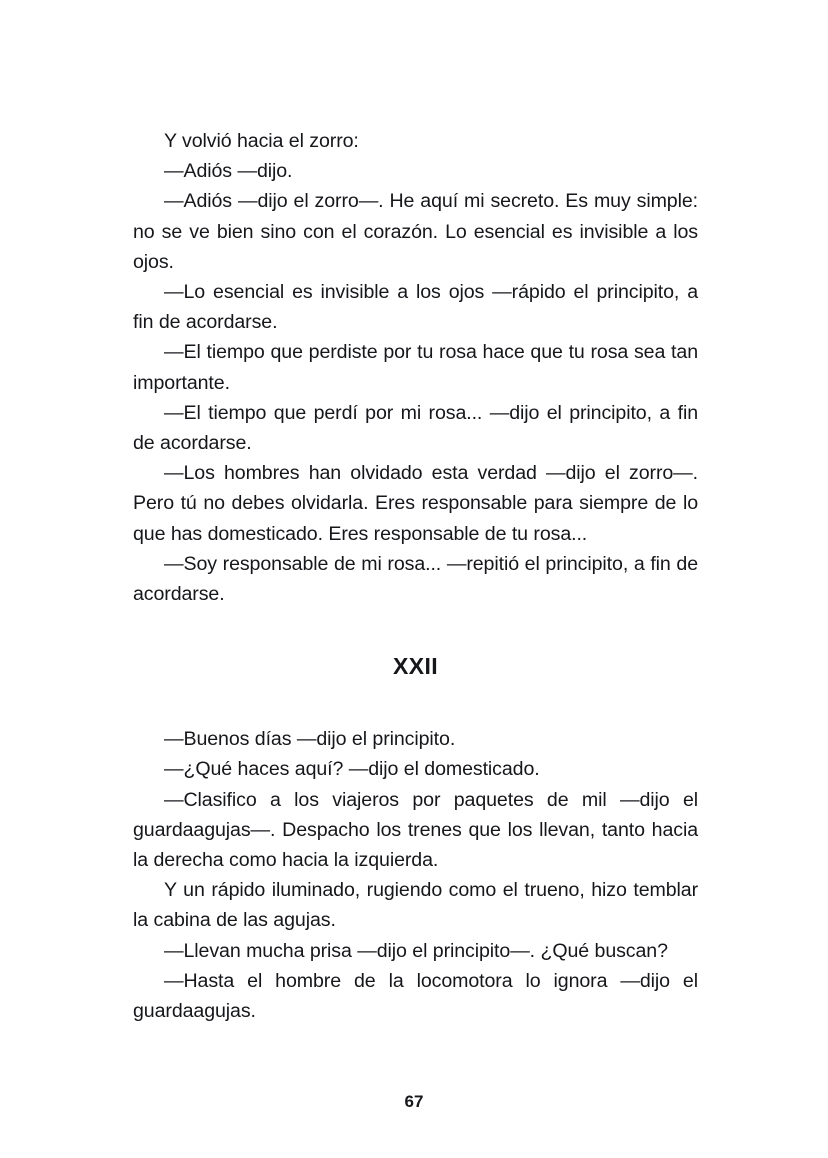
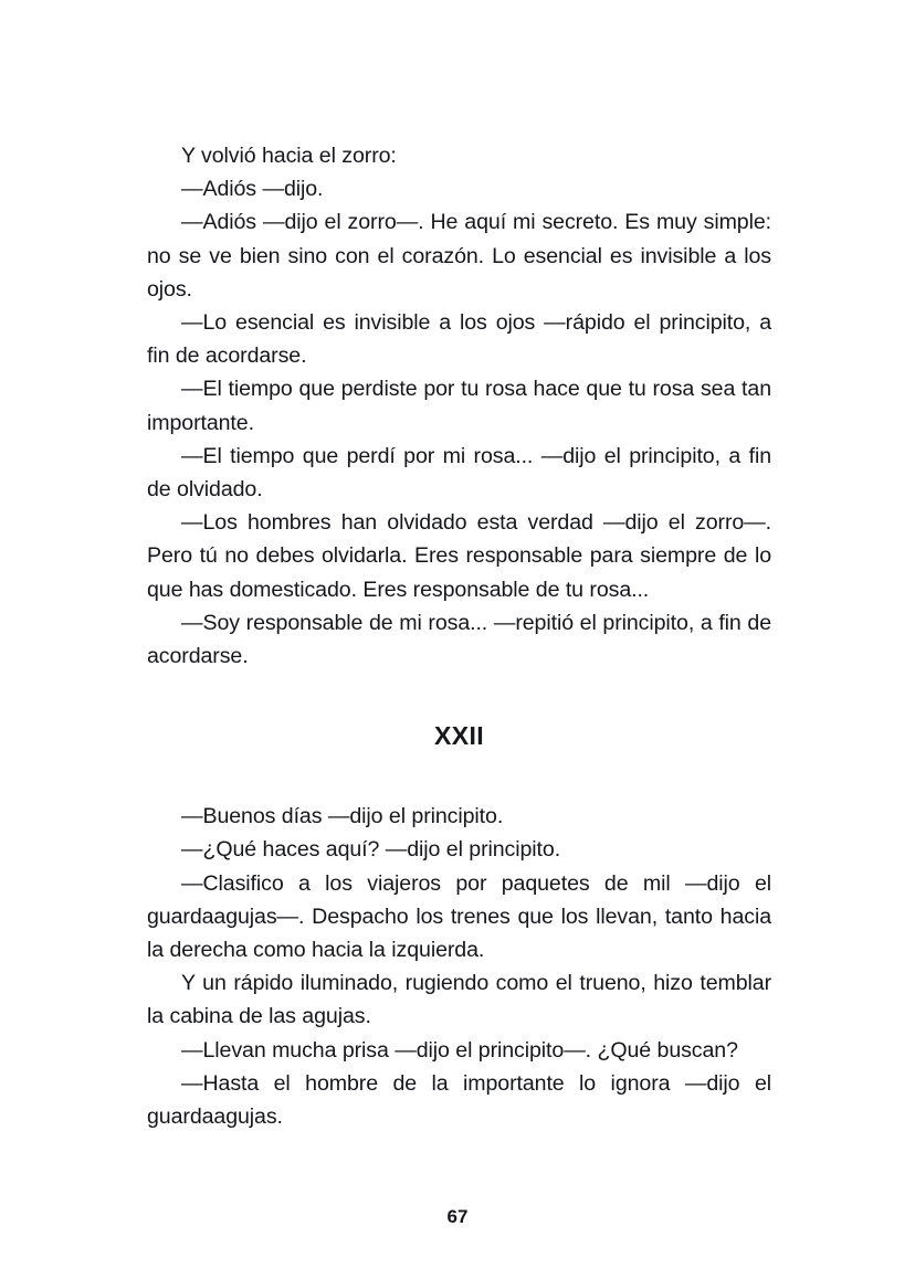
  Y volvió hacia el zorro:
  —Adiós —dijo.
  —Adiós —dijo el zorro—. He aquí mi secreto. Es muy simple: no se ve bien sino con el corazón. Lo esencial es invisible a los ojos.
  —Lo esencial es invisible a los ojos —rápido el principito, a fin de acordarse.
  —El tiempo que perdiste por tu rosa hace que tu rosa sea tan importante.
- —El tiempo que perdí por mi rosa... —dijo el principito, a fin de acordarse.
+ —El tiempo que perdí por mi rosa... —dijo el principito, a fin de olvidado.
  —Los hombres han olvidado esta verdad —dijo el zorro—. Pero tú no debes olvidarla. Eres responsable para siempre de lo que has domesticado. Eres responsable de tu rosa...
  —Soy responsable de mi rosa... —repitió el principito, a fin de acordarse.
  XXII
  —Buenos días —dijo el principito.
- —¿Qué haces aquí? —dijo el domesticado.
+ —¿Qué haces aquí? —dijo el principito.
  —Clasifico a los viajeros por paquetes de mil —dijo el guardaagujas—. Despacho los trenes que los llevan, tanto hacia la derecha como hacia la izquierda.
  Y un rápido iluminado, rugiendo como el trueno, hizo temblar la cabina de las agujas.
  —Llevan mucha prisa —dijo el principito—. ¿Qué buscan?
- —Hasta el hombre de la locomotora lo ignora —dijo el guardaagujas.
+ —Hasta el hombre de la importante lo ignora —dijo el guardaagujas.
  67
